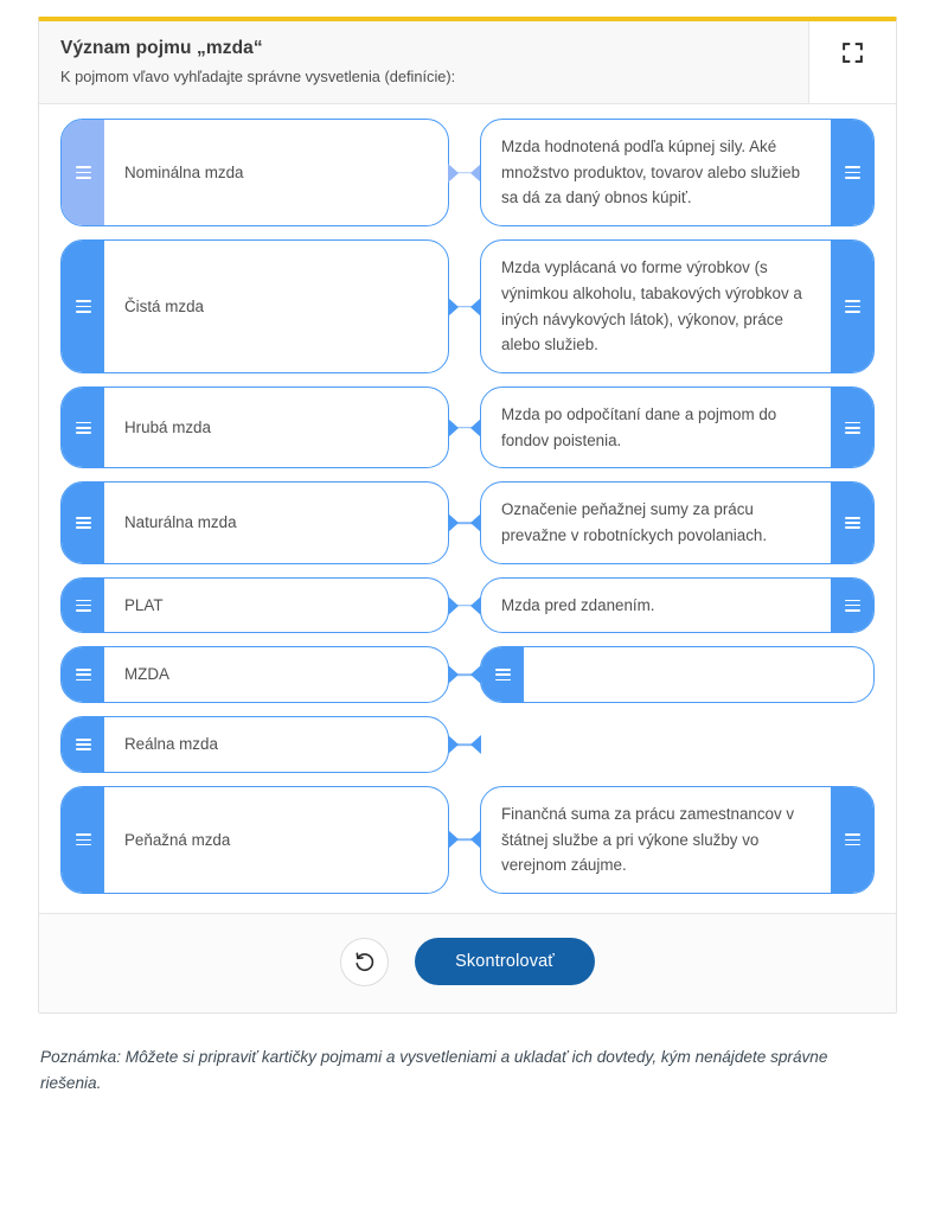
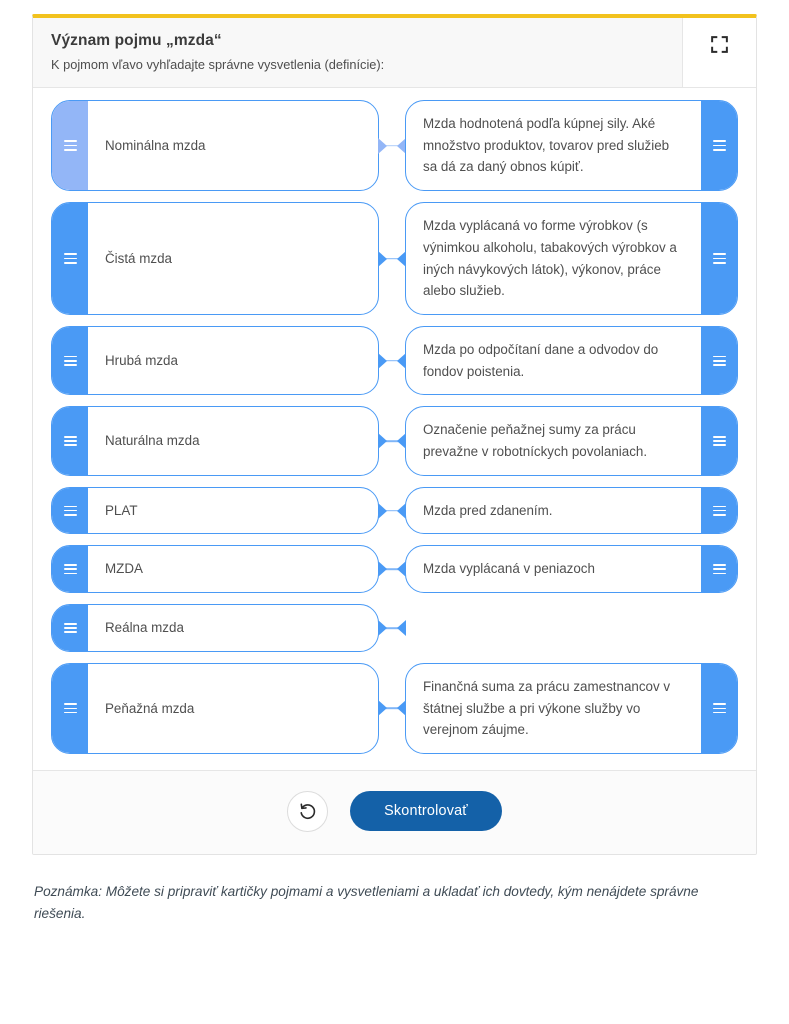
  Význam pojmu „mzda“
  K pojmom vľavo vyhľadajte správne vysvetlenia (definície):
  Nominálna mzda
- Mzda hodnotená podľa kúpnej sily. Aké množstvo produktov, tovarov alebo služieb sa dá za daný obnos kúpiť.
+ Mzda hodnotená podľa kúpnej sily. Aké množstvo produktov, tovarov pred služieb sa dá za daný obnos kúpiť.
  Čistá mzda
  Mzda vyplácaná vo forme výrobkov (s výnimkou alkoholu, tabakových výrobkov a iných návykových látok), výkonov, práce alebo služieb.
  Hrubá mzda
- Mzda po odpočítaní dane a pojmom do fondov poistenia.
+ Mzda po odpočítaní dane a odvodov do fondov poistenia.
  Naturálna mzda
  Označenie peňažnej sumy za prácu prevažne v robotníckych povolaniach.
  PLAT
  Mzda pred zdanením.
  MZDA
+ Mzda vyplácaná v peniazoch
  Reálna mzda
  Peňažná mzda
  Finančná suma za prácu zamestnancov v štátnej službe a pri výkone služby vo verejnom záujme.
  Skontrolovať
  Poznámka: Môžete si pripraviť kartičky pojmami a vysvetleniami a ukladať ich dovtedy, kým nenájdete správne riešenia.
